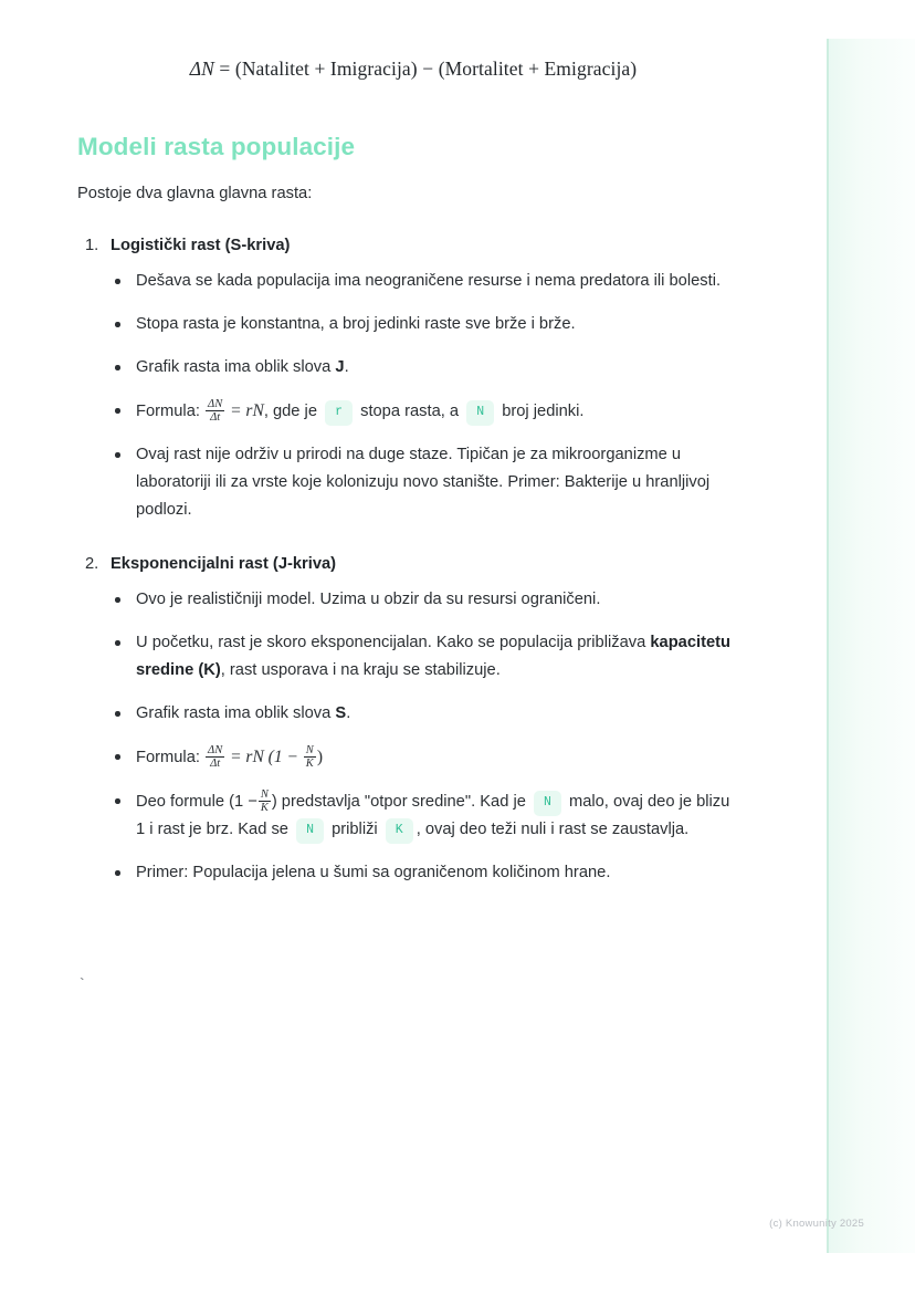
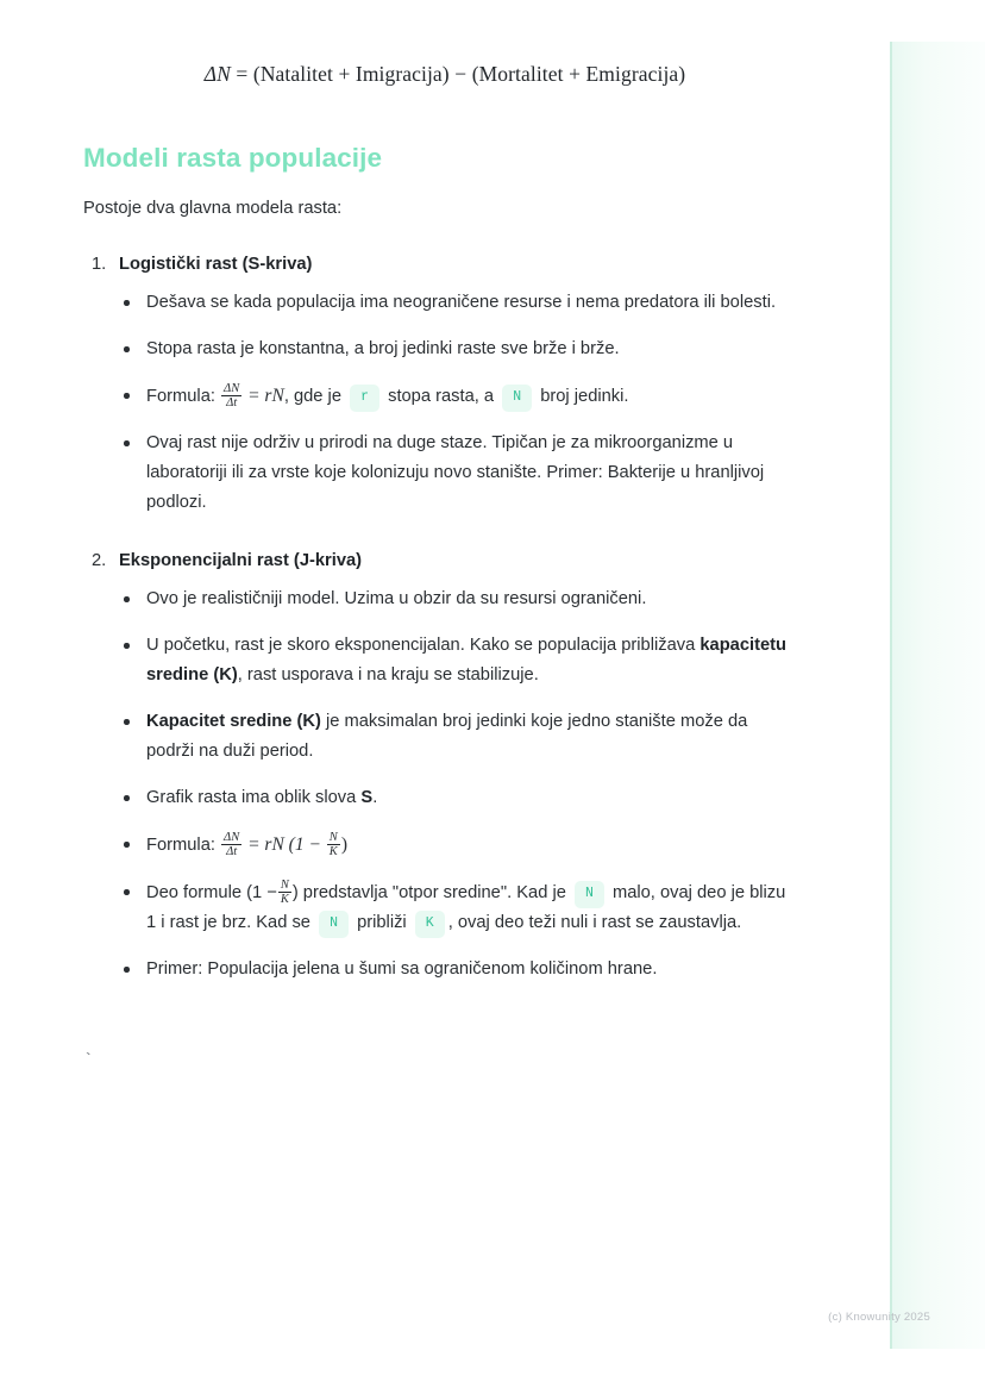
  ΔN = (Natalitet + Imigracija) − (Mortalitet + Emigracija)
  Modeli rasta populacije
- Postoje dva glavna glavna rasta:
+ Postoje dva glavna modela rasta:
  Logistički rast (S-kriva)
  Dešava se kada populacija ima neograničene resurse i nema predatora ili bolesti.
  Stopa rasta je konstantna, a broj jedinki raste sve brže i brže.
- Grafik rasta ima oblik slova J.
  Formula:
  ΔN
  Δt
  = rN, gde je r stopa rasta, a N broj jedinki.
  Ovaj rast nije održiv u prirodi na duge staze. Tipičan je za mikroorganizme u laboratoriji ili za vrste koje kolonizuju novo stanište. Primer: Bakterije u hranljivoj podlozi.
  Eksponencijalni rast (J-kriva)
  Ovo je realističniji model. Uzima u obzir da su resursi ograničeni.
  U početku, rast je skoro eksponencijalan. Kako se populacija približava kapacitetu sredine (K), rast usporava i na kraju se stabilizuje.
+ Kapacitet sredine (K) je maksimalan broj jedinki koje jedno stanište može da podrži na duži period.
  Grafik rasta ima oblik slova S.
  Formula:
  ΔN
  Δt
  = rN (1 −
  N
  K
  )
  Deo formule (1 −
  N
  K
  ) predstavlja "otpor sredine". Kad je N malo, ovaj deo je blizu 1 i rast je brz. Kad se N približi K , ovaj deo teži nuli i rast se zaustavlja.
  Primer: Populacija jelena u šumi sa ograničenom količinom hrane.
  `
  (c) Knowunity 2025
